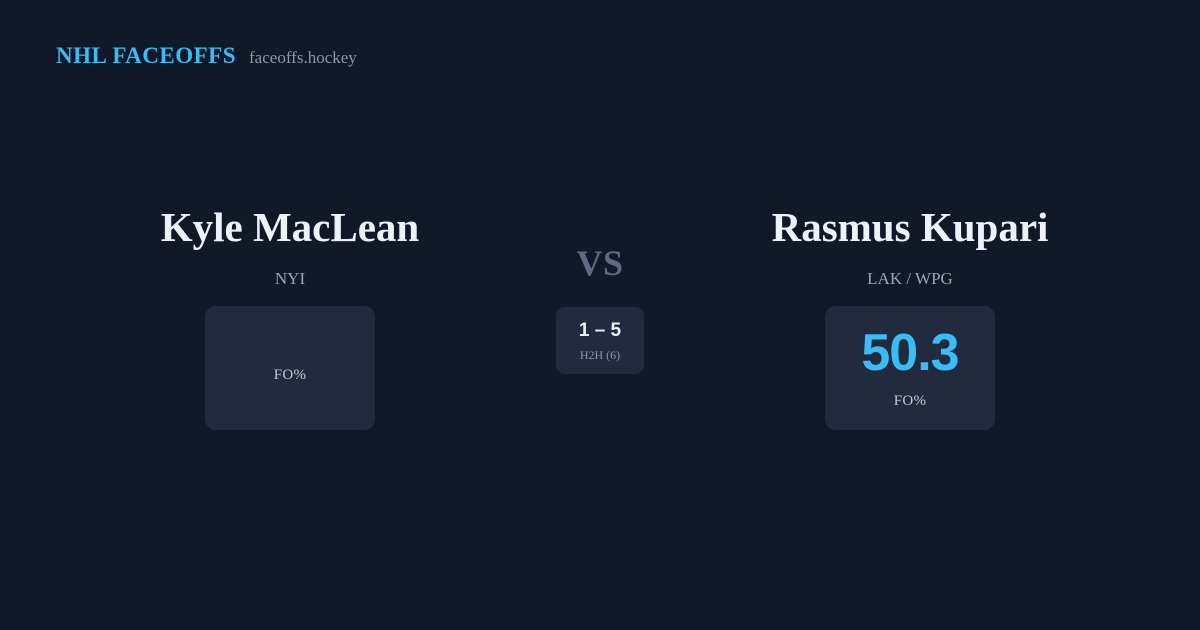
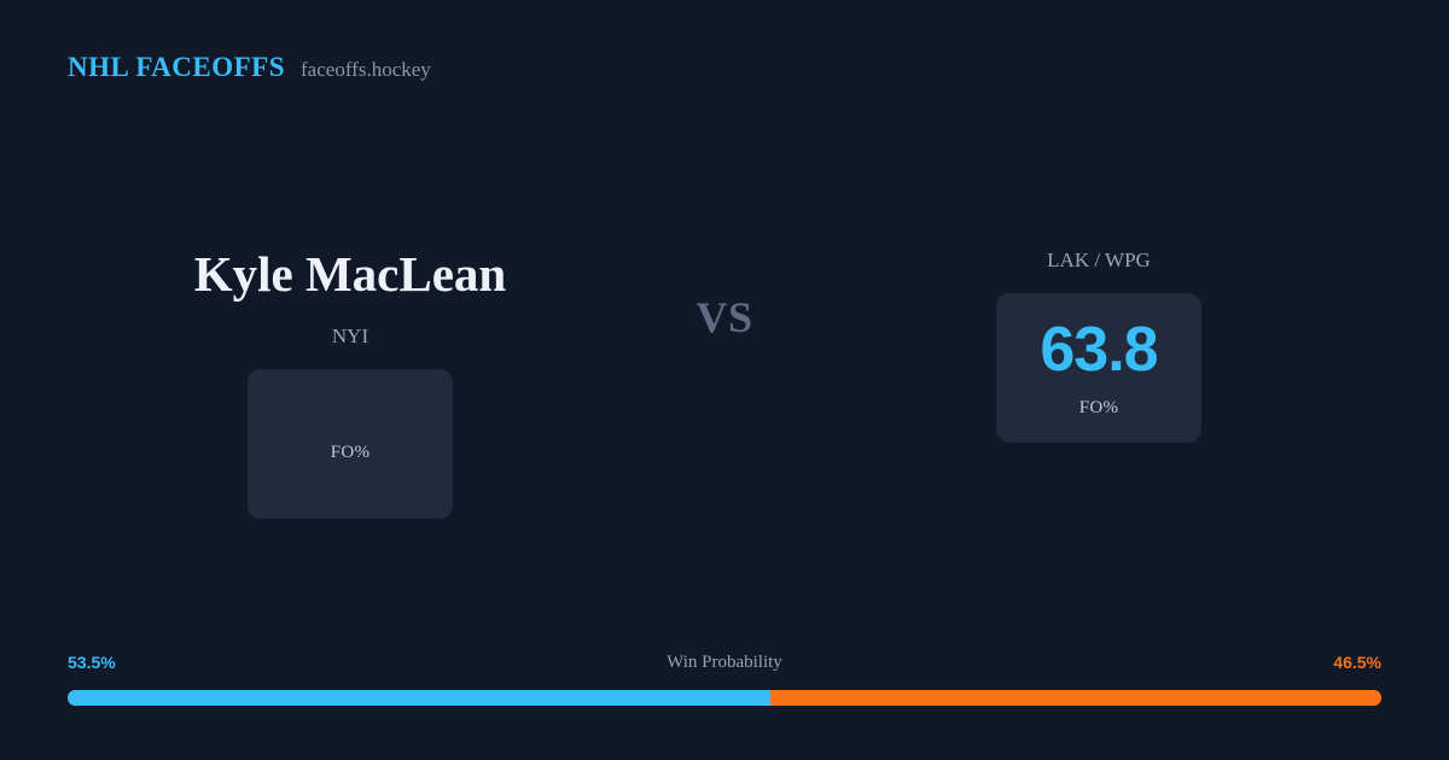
  NHL FACEOFFS
  faceoffs.hockey
  Kyle MacLean
  NYI
  FO%
  VS
- 1 – 5
- H2H (6)
- Rasmus Kupari
  LAK / WPG
- 50.3
+ 63.8
  FO%
+ 53.5%
+ Win Probability
+ 46.5%
